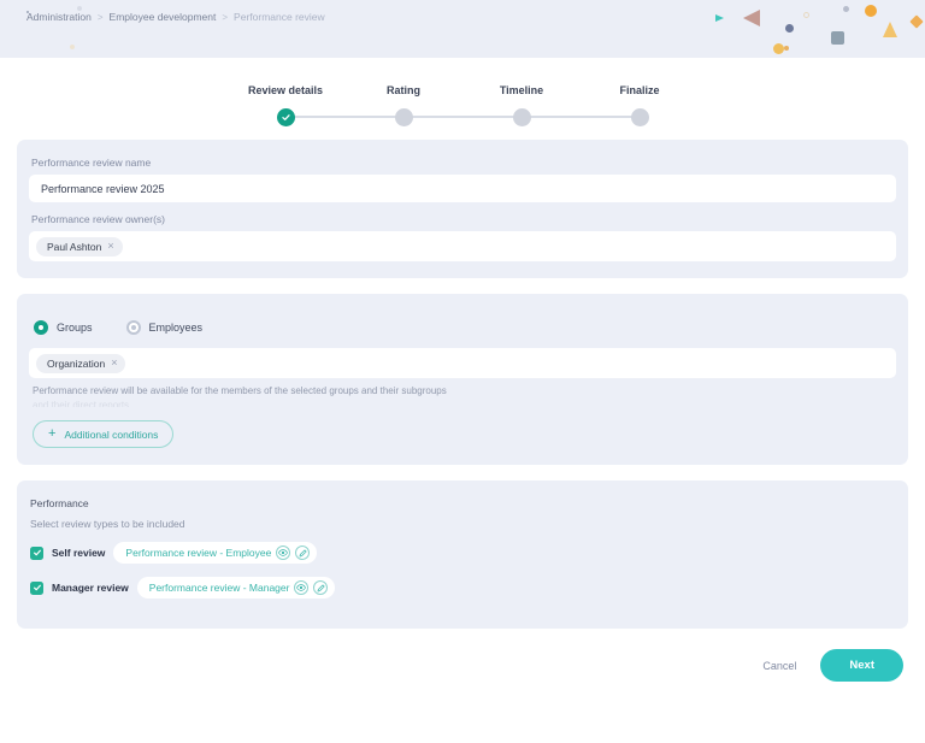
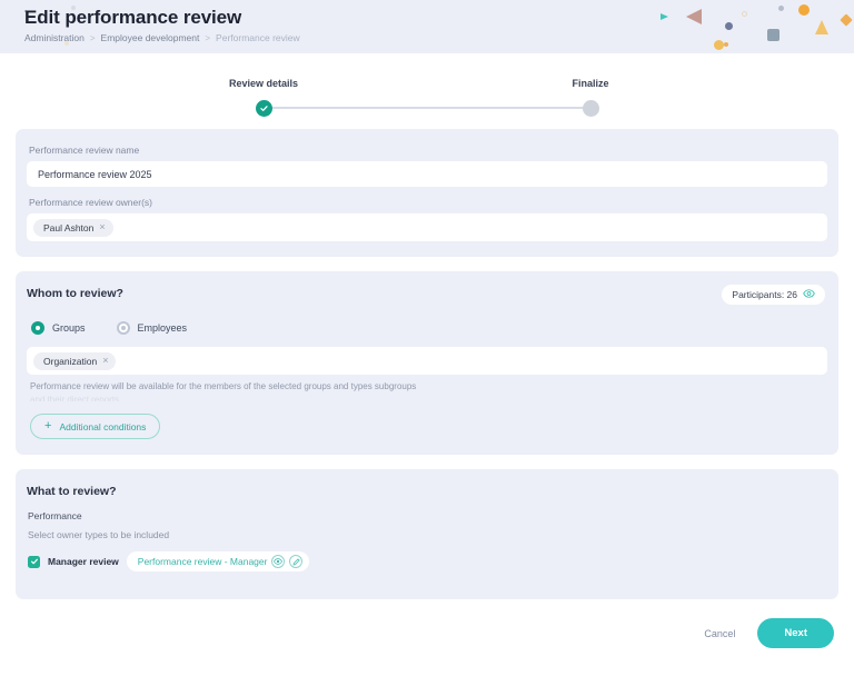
+ Edit performance review
  Administration
  >
  Employee development
  >
  Performance review
  Review details
- Rating
- Timeline
  Finalize
  Performance review name
  Performance review 2025
  Performance review owner(s)
  Paul Ashton
  ×
+ Whom to review?
+ Participants: 26
  Groups
  Employees
  Organization
  ×
- Performance review will be available for the members of the selected groups and their subgroups
+ Performance review will be available for the members of the selected groups and types subgroups
  +
  Additional conditions
+ What to review?
  Performance
- Select review types to be included
+ Select owner types to be included
- Self review
- Performance review - Employee
  Manager review
  Performance review - Manager
  Cancel
  Next
